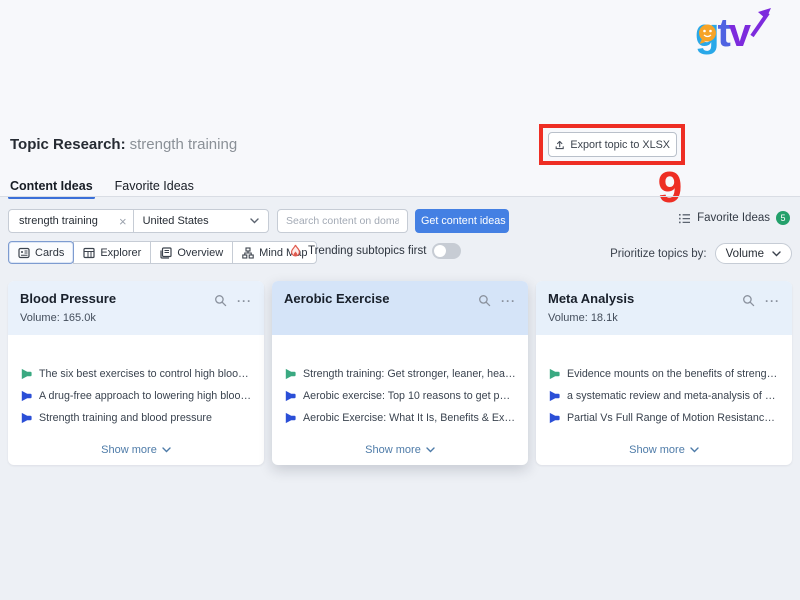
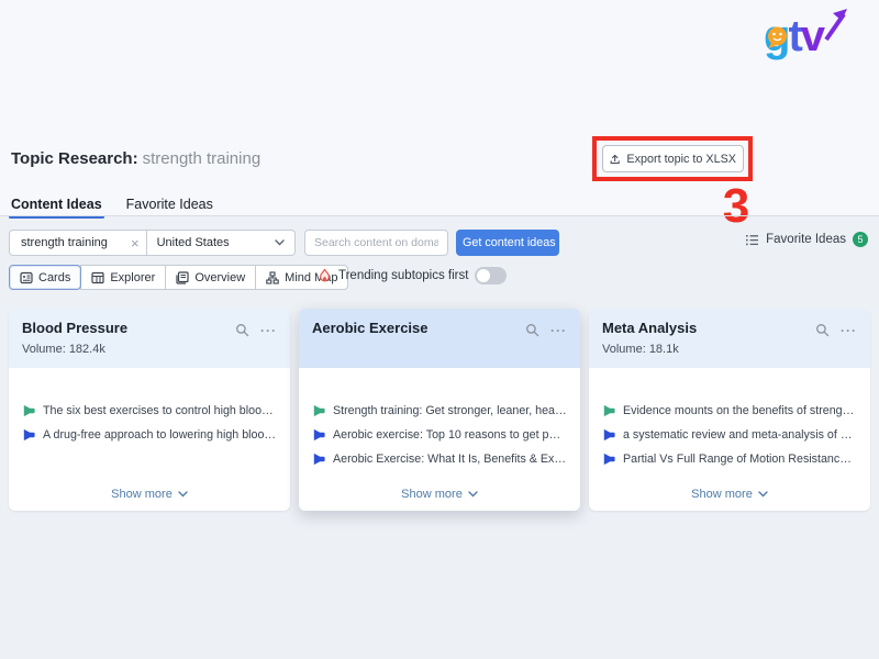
  Topic Research: strength training
  Export topic to XLSX
- 9
+ 3
  Content Ideas
  Favorite Ideas
  strength training
  ×
  United States
  Search content on doma
  Get content ideas
  Favorite Ideas
  5
  Cards
  Explorer
  Overview
  Mind Mp
  Trending subtopics first
- Prioritize topics by:
- Volume
  Blood Pressure
- Volume: 165.0k
+ Volume: 182.4k
  ···
  The six best exercises to control high blood p
  A drug-free approach to lowering high blood
- Strength training and blood pressure
  Show more
  Aerobic Exercise
  ···
  Strength training: Get stronger, leaner, health
  Aerobic exercise: Top 10 reasons to get phys
  Aerobic Exercise: What It Is, Benefits & Exam
  Show more
  Meta Analysis
  Volume: 18.1k
  ···
  Evidence mounts on the benefits of strength t
  a systematic review and meta-analysis of coh
  Partial Vs Full Range of Motion Resistance T
  Show more
